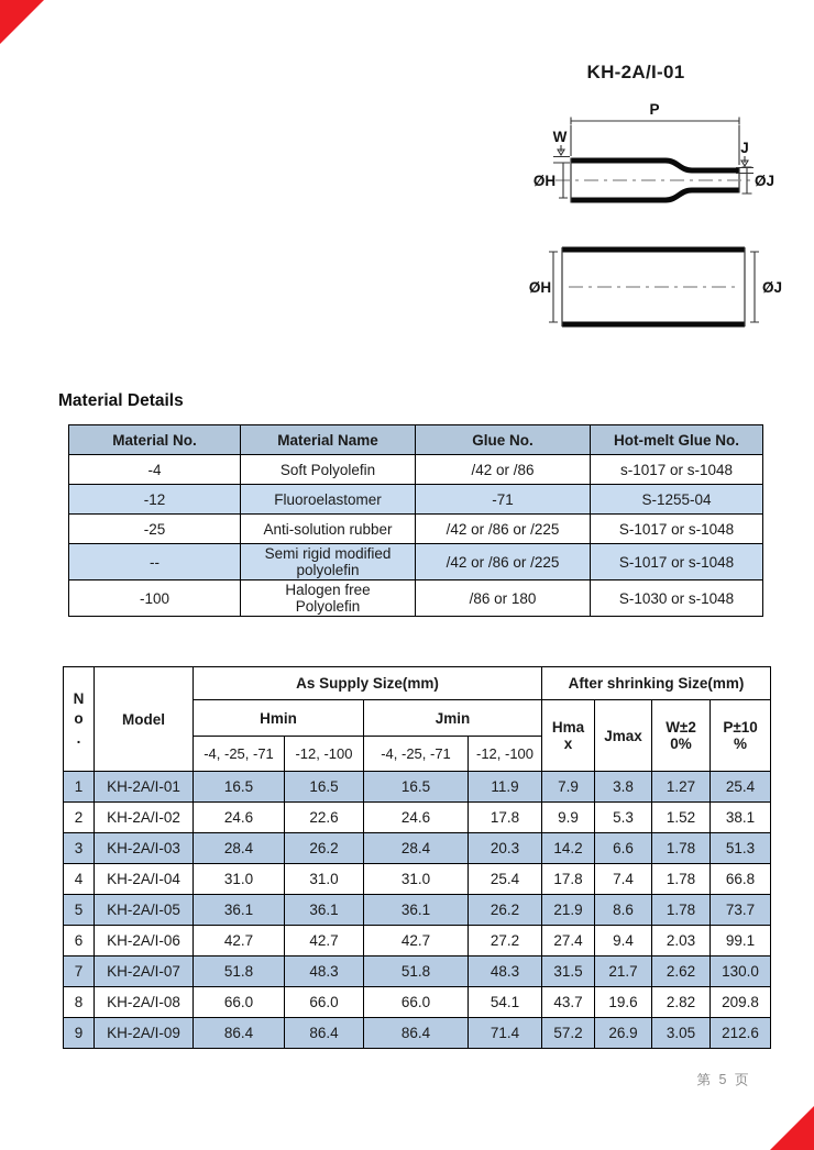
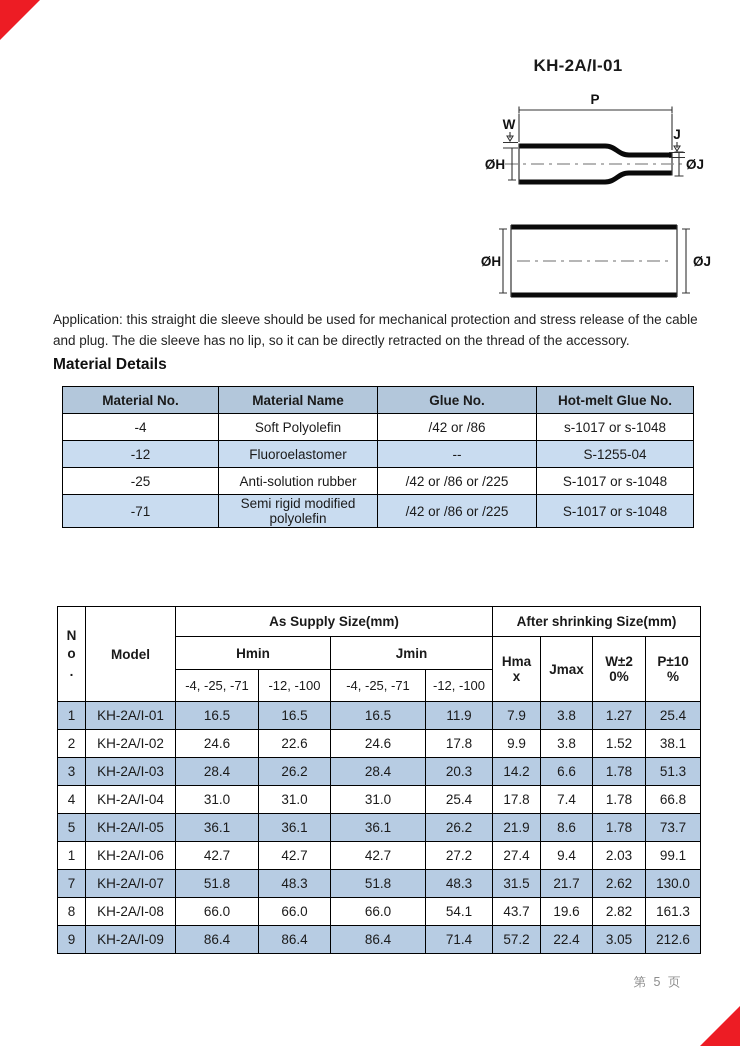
  KH-2A/I-01
  P
  W
  ØH
  J
  ØJ
  ØH
  ØJ
+ Application: this straight die sleeve should be used for mechanical protection and stress release of the cable
+ and plug. The die sleeve has no lip, so it can be directly retracted on the thread of the accessory.
  Material Details
  Material No.	Material Name	Glue No.	Hot-melt Glue No.
  -4	Soft Polyolefin	/42 or /86	s-1017 or s-1048
- -12	Fluoroelastomer	-71	S-1255-04
+ -12	Fluoroelastomer	--	S-1255-04
  -25	Anti-solution rubber	/42 or /86 or /225	S-1017 or s-1048
- --	Semi rigid modified polyolefin	/42 or /86 or /225	S-1017 or s-1048
+ -71	Semi rigid modified polyolefin	/42 or /86 or /225	S-1017 or s-1048
- -100	Halogen free Polyolefin	/86 or 180	S-1030 or s-1048
  N o .	Model	As Supply Size(mm)	After shrinking Size(mm)
  Hmin	Jmin	Hma x	Jmax	W±2 0%	P±10 %
  -4, -25, -71	-12, -100	-4, -25, -71	-12, -100
  1	KH-2A/I-01	16.5	16.5	16.5	11.9	7.9	3.8	1.27	25.4
- 2	KH-2A/I-02	24.6	22.6	24.6	17.8	9.9	5.3	1.52	38.1
+ 2	KH-2A/I-02	24.6	22.6	24.6	17.8	9.9	3.8	1.52	38.1
  3	KH-2A/I-03	28.4	26.2	28.4	20.3	14.2	6.6	1.78	51.3
  4	KH-2A/I-04	31.0	31.0	31.0	25.4	17.8	7.4	1.78	66.8
  5	KH-2A/I-05	36.1	36.1	36.1	26.2	21.9	8.6	1.78	73.7
- 6	KH-2A/I-06	42.7	42.7	42.7	27.2	27.4	9.4	2.03	99.1
+ 1	KH-2A/I-06	42.7	42.7	42.7	27.2	27.4	9.4	2.03	99.1
  7	KH-2A/I-07	51.8	48.3	51.8	48.3	31.5	21.7	2.62	130.0
- 8	KH-2A/I-08	66.0	66.0	66.0	54.1	43.7	19.6	2.82	209.8
+ 8	KH-2A/I-08	66.0	66.0	66.0	54.1	43.7	19.6	2.82	161.3
- 9	KH-2A/I-09	86.4	86.4	86.4	71.4	57.2	26.9	3.05	212.6
+ 9	KH-2A/I-09	86.4	86.4	86.4	71.4	57.2	22.4	3.05	212.6
  第 5 页
